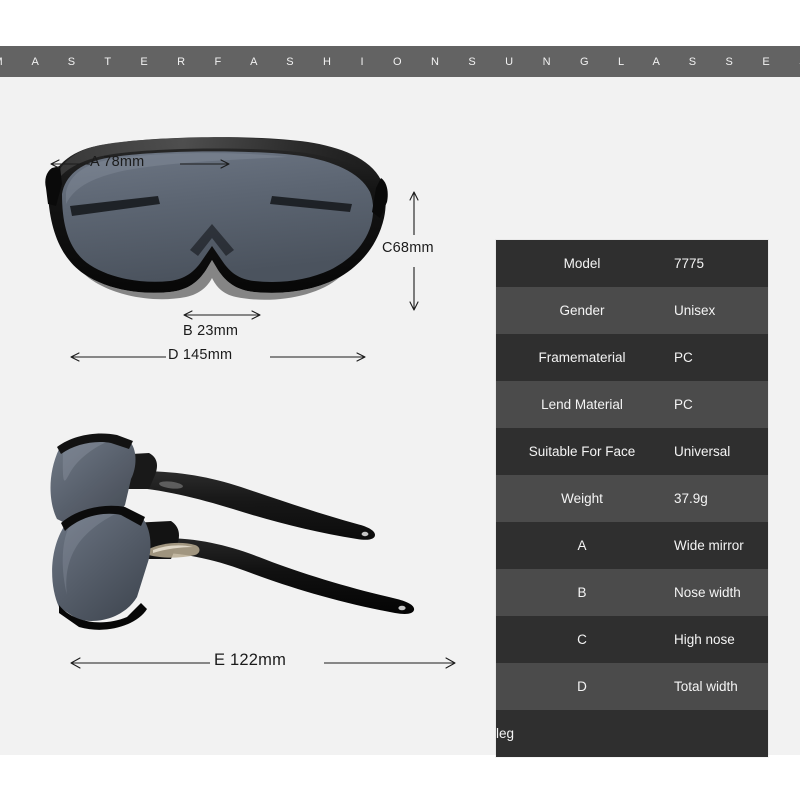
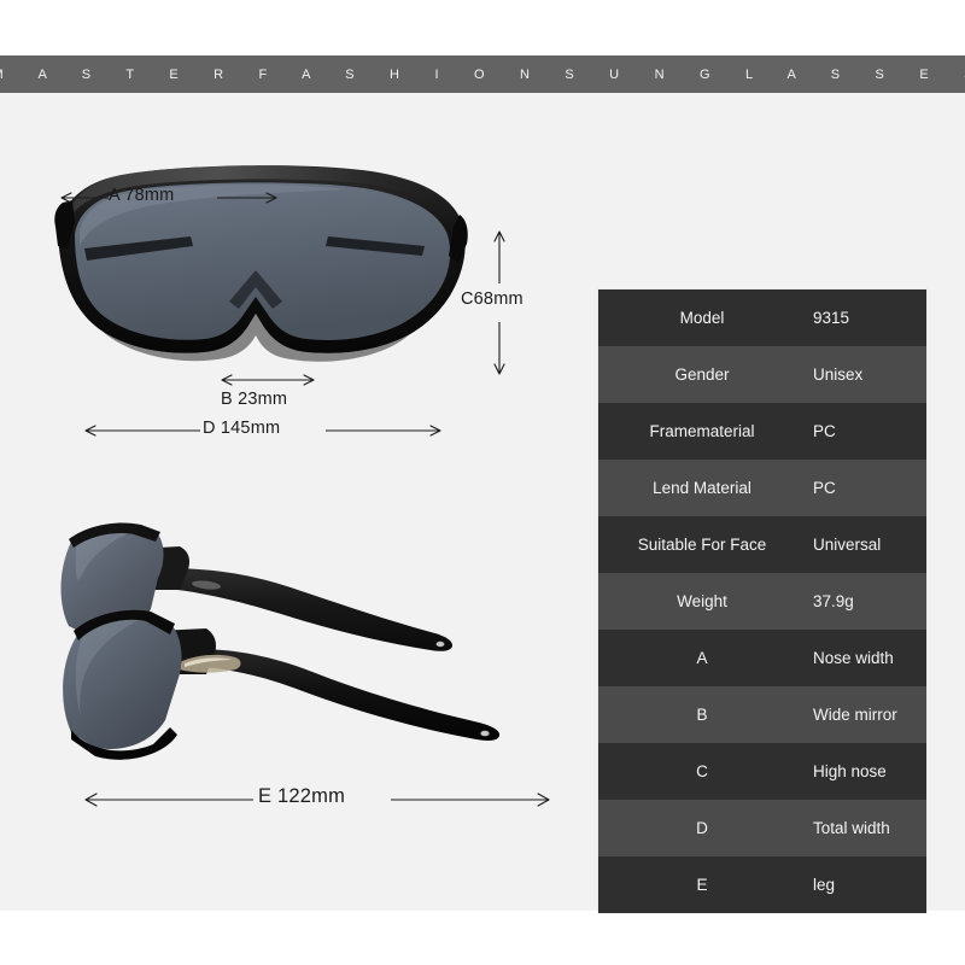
  M A S T E R F A S H I O N S U N G L A S S E
  A 78mm
  C68mm
  B 23mm
  D 145mm
  E 122mm
  Model
- 7775
+ 9315
  Gender
  Unisex
  Framematerial
  PC
  Lend Material
  PC
  Suitable For Face
  Universal
  Weight
  37.9g
  A
- Wide mirror
+ Nose width
  B
- Nose width
+ Wide mirror
  C
  High nose
  D
  Total width
+ E
  leg
